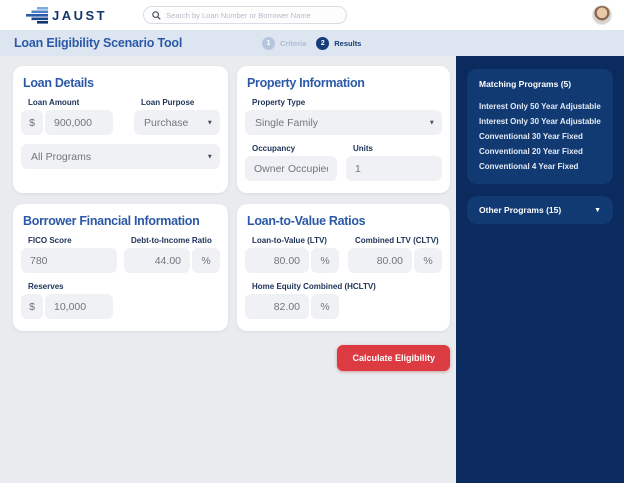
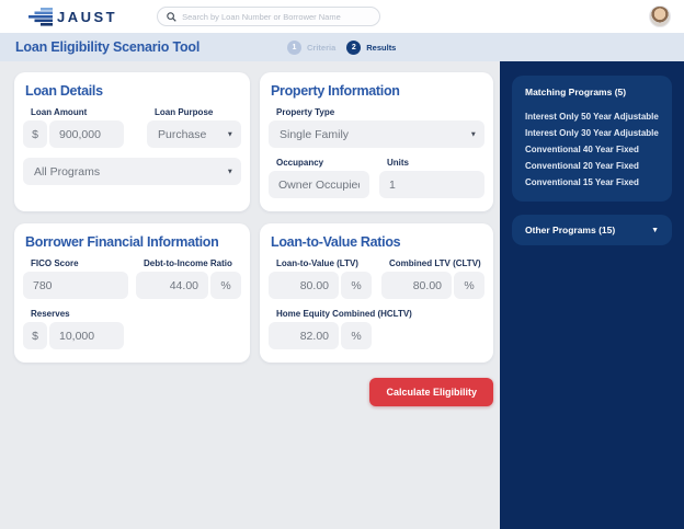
  JAUST
  Search by Loan Number or Borrower Name
  Loan Eligibility Scenario Tool
  Criteria
  Results
  Loan Details
  Loan Amount
  $
  900,000
  Loan Purpose
  Purchase
  All Programs
  Property Information
  Property Type
  Single Family
  Occupancy
  Owner Occupie
  Units
  1
  Borrower Financial Information
  FICO Score
  780
  Debt-to-Income Ratio
  44.00
  %
  Reserves
  $
  10,000
  Loan-to-Value Ratios
  Loan-to-Value (LTV)
  80.00
  %
  Combined LTV (CLTV)
  80.00
  %
  Home Equity Combined (HCLTV)
  82.00
  %
  Calculate Eligibility
  Matching Programs (5)
  Interest Only 50 Year Adjustable
  Interest Only 30 Year Adjustable
- Conventional 30 Year Fixed
+ Conventional 40 Year Fixed
  Conventional 20 Year Fixed
- Conventional 4 Year Fixed
+ Conventional 15 Year Fixed
  Other Programs (15)
